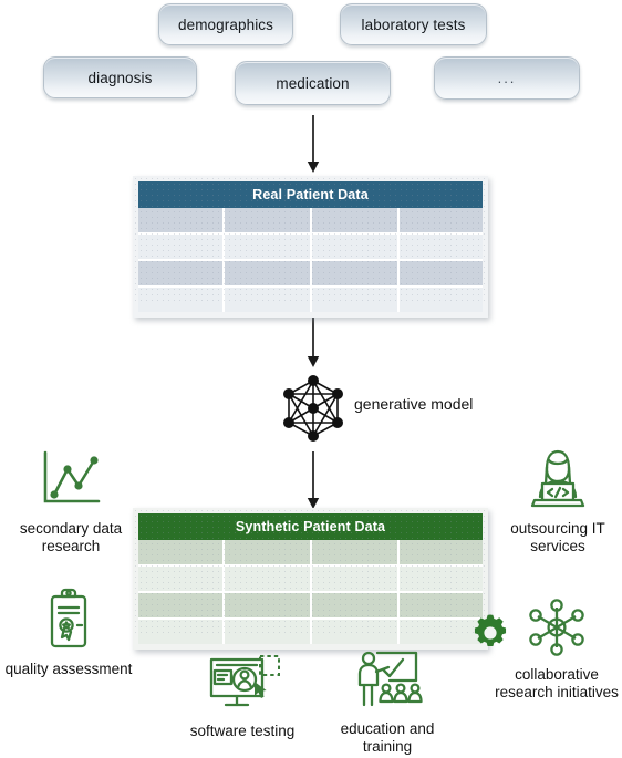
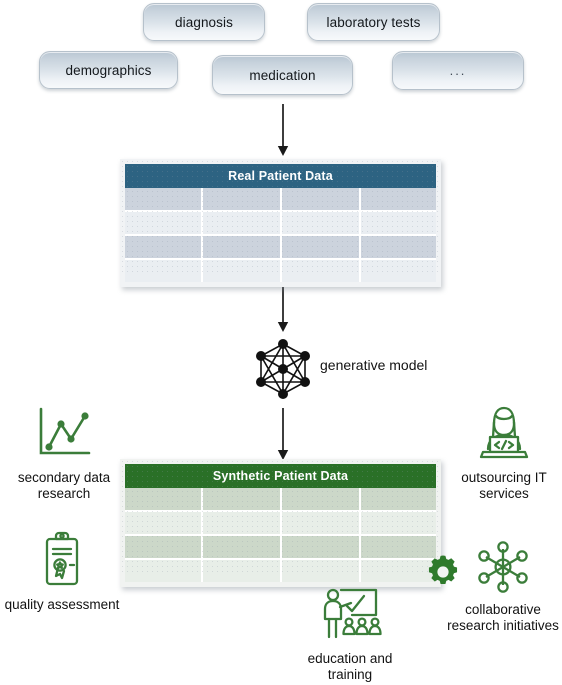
- demographics
+ diagnosis
  laboratory tests
- diagnosis
+ demographics
  medication
  ...
  generative model
  secondary data
  research
  outsourcing IT
  services
  quality assessment
  collaborative
  research initiatives
- software testing
  education and
  training
